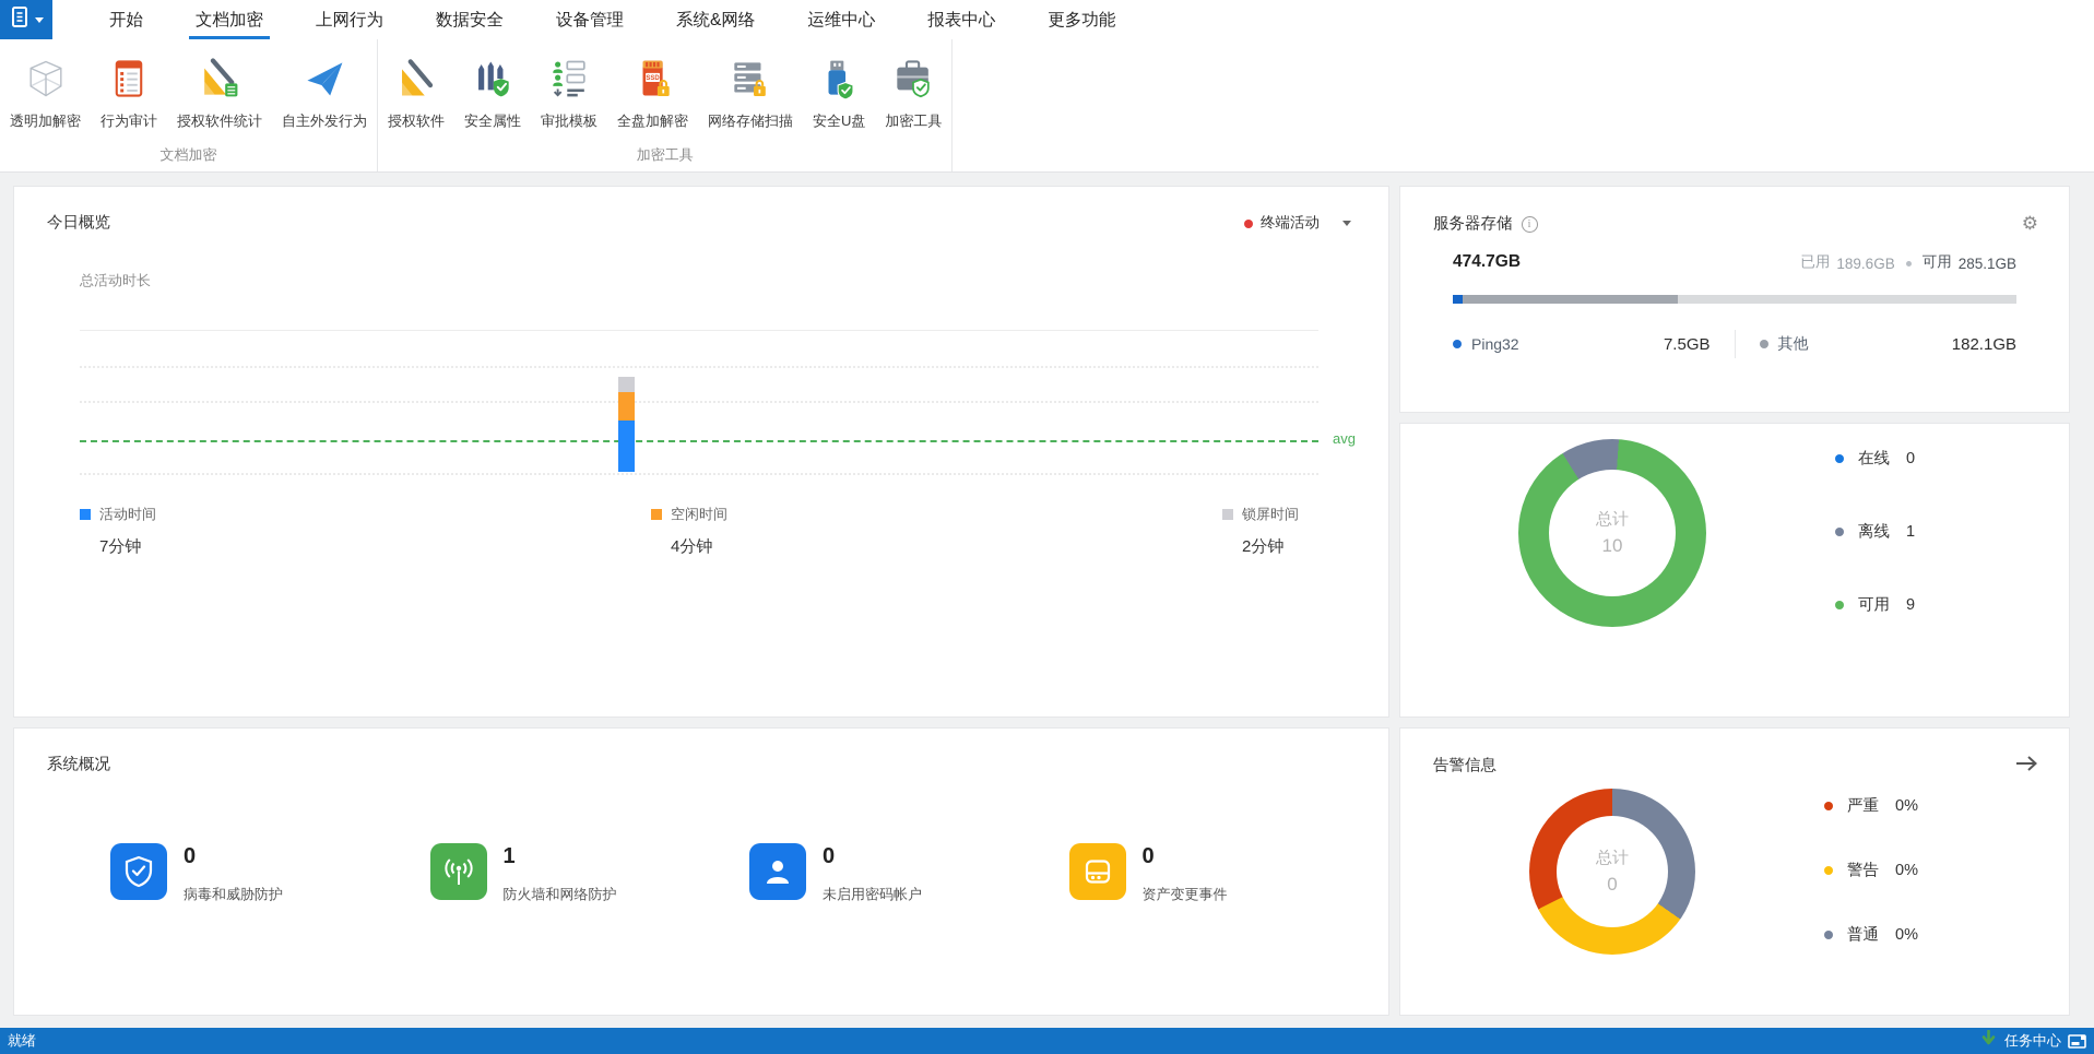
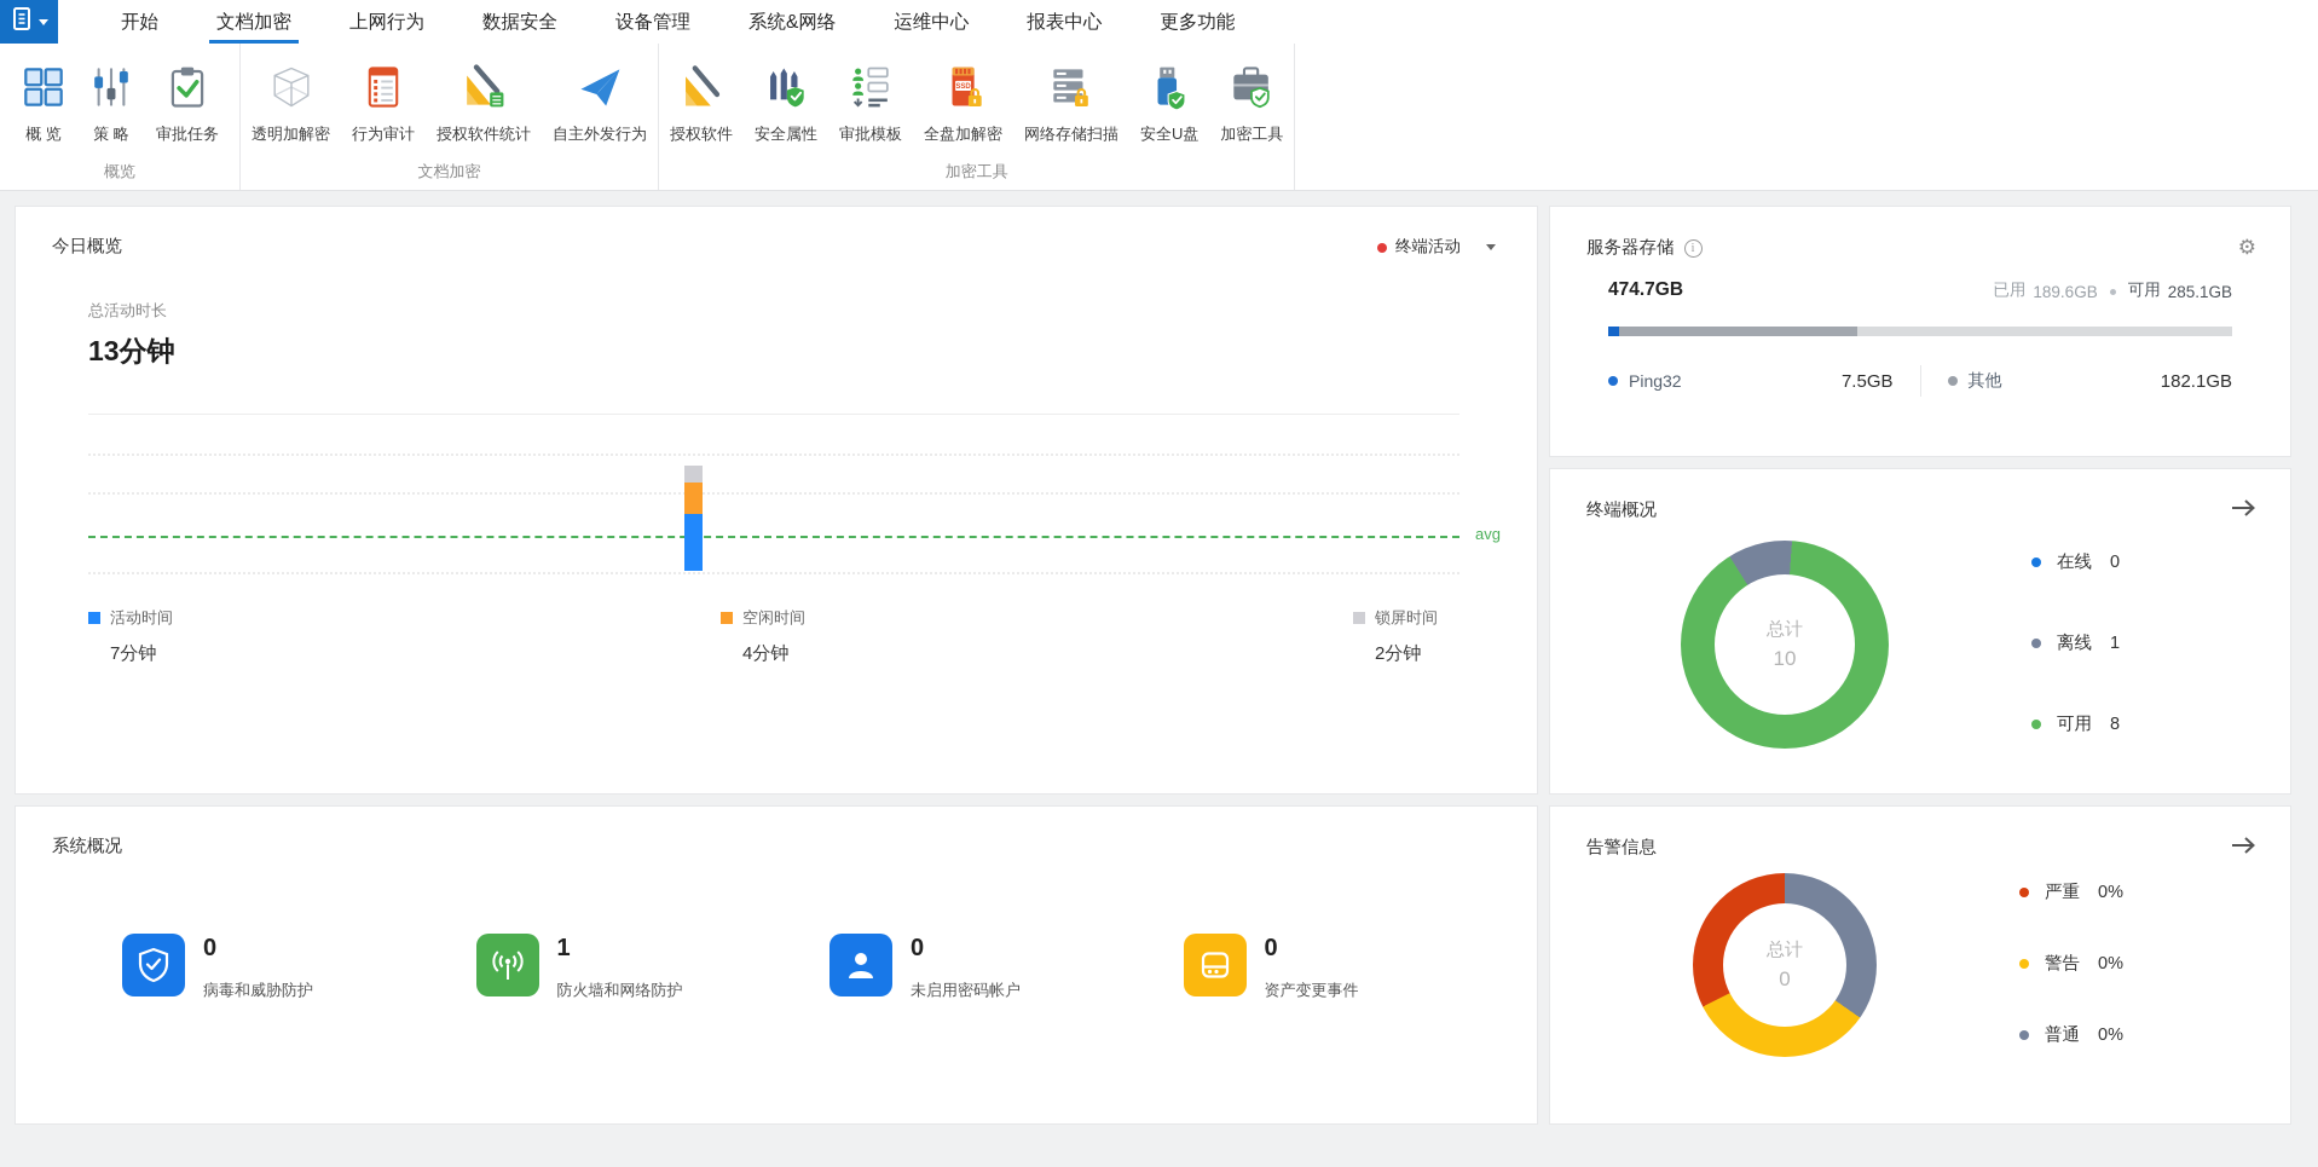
  开始
  文档加密
  上网行为
  数据安全
  设备管理
  系统&网络
  运维中心
  报表中心
  更多功能
+ 概 览
+ 策 略
+ 审批任务
+ 概览
  透明加解密
  行为审计
  授权软件统计
  自主外发行为
  文档加密
  授权软件
  安全属性
  审批模板
  全盘加解密
  网络存储扫描
  安全U盘
  加密工具
  加密工具
  今日概览
  终端活动
  总活动时长
+ 13分钟
  avg
  活动时间
  7分钟
  空闲时间
  4分钟
  锁屏时间
  2分钟
  系统概况
  0
  病毒和威胁防护
  1
  防火墙和网络防护
  0
  未启用密码帐户
  0
  资产变更事件
  服务器存储
  i
  ⚙
  474.7GB
  已用
  189.6GB
  可用
  285.1GB
  Ping32
  7.5GB
  其他
  182.1GB
+ 终端概况
  总计
  10
  在线
  0
  离线
  1
  可用
- 9
+ 8
  告警信息
  总计
  0
  严重
  0%
  警告
  0%
  普通
  0%
- 就绪
- 任务中心
